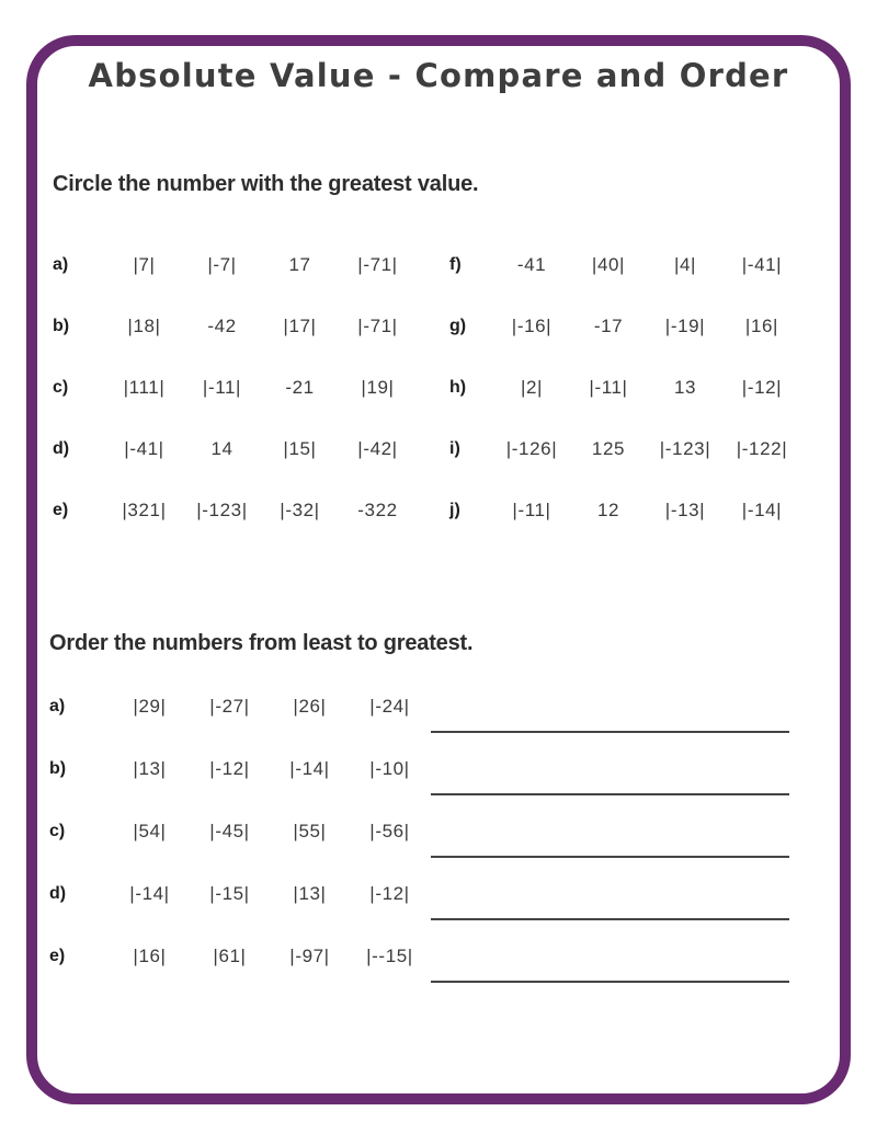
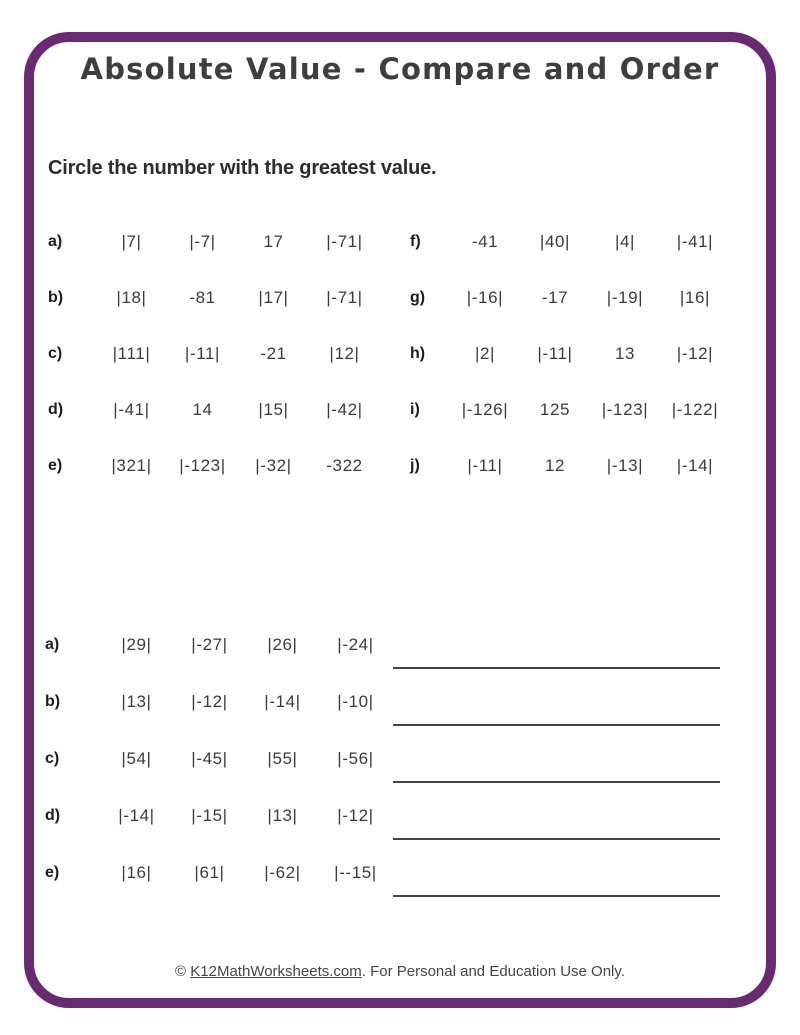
  Absolute Value - Compare and Order
  Circle the number with the greatest value.
  a)
  |7|
  |-7|
  17
  |-71|
  b)
  |18|
- -42
+ -81
  |17|
  |-71|
  c)
  |111|
  |-11|
  -21
- |19|
+ |12|
  d)
  |-41|
  14
  |15|
  |-42|
  e)
  |321|
  |-123|
  |-32|
  -322
  f)
  -41
  |40|
  |4|
  |-41|
  g)
  |-16|
  -17
  |-19|
  |16|
  h)
  |2|
  |-11|
  13
  |-12|
  i)
  |-126|
  125
  |-123|
  |-122|
  j)
  |-11|
  12
  |-13|
  |-14|
- Order the numbers from least to greatest.
  a)
  |29|
  |-27|
  |26|
  |-24|
  b)
  |13|
  |-12|
  |-14|
  |-10|
  c)
  |54|
  |-45|
  |55|
  |-56|
  d)
  |-14|
  |-15|
  |13|
  |-12|
  e)
  |16|
  |61|
- |-97|
+ |-62|
  |--15|
+ © K12MathWorksheets.com. For Personal and Education Use Only.
